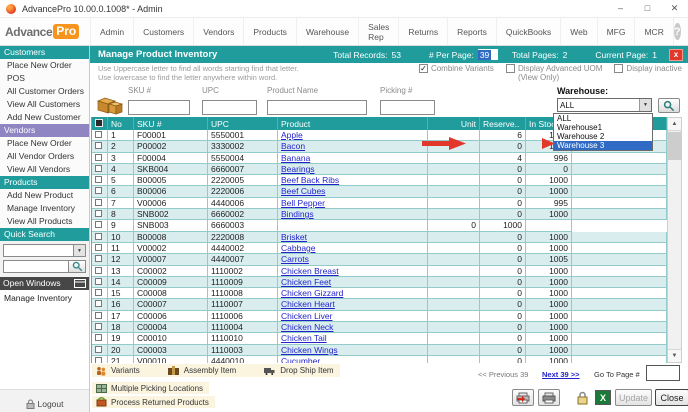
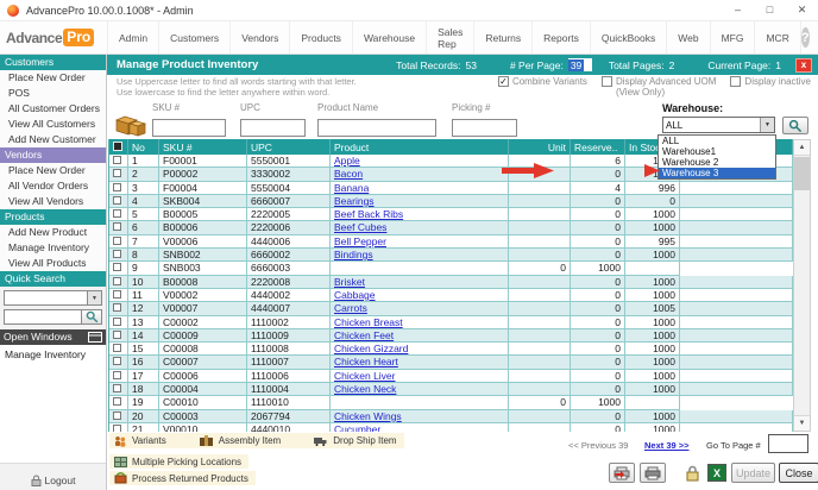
  AdvancePro 10.00.0.1008* - Admin
  –
  □
  ✕
  Advance
  Pro
  Admin
  Customers
  Vendors
  Products
  Warehouse
  Sales Rep
  Returns
  Reports
  QuickBooks
  Web
  MFG
  MCR
  ?
  Customers
  Place New Order
  POS
  All Customer Orders
  View All Customers
  Add New Customer
  Vendors
  Place New Order
  All Vendor Orders
  View All Vendors
  Products
  Add New Product
  Manage Inventory
  View All Products
  Quick Search
  Open Windows
  Manage Inventory
  Logout
  Manage Product Inventory
  Total Records:
  53
  # Per Page:
  39
  Total Pages:
  2
  Current Page:
  1
  x
- Use Uppercase letter to find all words starting find that letter.
+ Use Uppercase letter to find all words starting with that letter.
  Use lowercase to find the letter anywhere within word.
  ✓
  Combine Variants
  Display Advanced UOM
  (View Only)
  Display inactive
  SKU #
  UPC
  Product Name
  Picking #
  Warehouse:
  ALL
  ALL
  Warehouse1
  Warehouse 2
  Warehouse 3
  No
  SKU #
  UPC
  Product
  Unit
  Reserve..
  In Sto
  1
  F00001
  5550001
  Apple
  6
  2
  P00002
  3330002
  Bacon
  0
  3
  F00004
  5550004
  Banana
  4
  996
  4
  SKB004
  6660007
  Bearings
  0
  0
  5
  B00005
  2220005
  Beef Back Ribs
  0
  1000
  6
  B00006
  2220006
  Beef Cubes
  0
  1000
  7
  V00006
  4440006
  Bell Pepper
  0
  995
  8
  SNB002
  6660002
  Bindings
  0
  1000
  9
  SNB003
  6660003
  0
  1000
  10
  B00008
  2220008
  Brisket
  0
  1000
  11
  V00002
  4440002
  Cabbage
  0
  1000
  12
  V00007
  4440007
  Carrots
  0
  1005
  13
  C00002
  1110002
  Chicken Breast
  0
  1000
  14
  C00009
  1110009
  Chicken Feet
  0
  1000
  15
  C00008
  1110008
  Chicken Gizzard
  0
  1000
  16
  C00007
  1110007
  Chicken Heart
  0
  1000
  17
  C00006
  1110006
  Chicken Liver
  0
  1000
  18
  C00004
  1110004
  Chicken Neck
  0
  1000
  19
  C00010
  1110010
- Chicken Tail
  0
  1000
  20
  C00003
- 1110003
+ 2067794
  Chicken Wings
  0
  1000
  21
  V00010
  4440010
  Cucumber
  0
  1000
  Variants
  Assembly Item
  Drop Ship Item
  Multiple Picking Locations
  Process Returned Products
  << Previous 39
  Next 39 >>
  Go To Page #
  X
  Update
  Close
